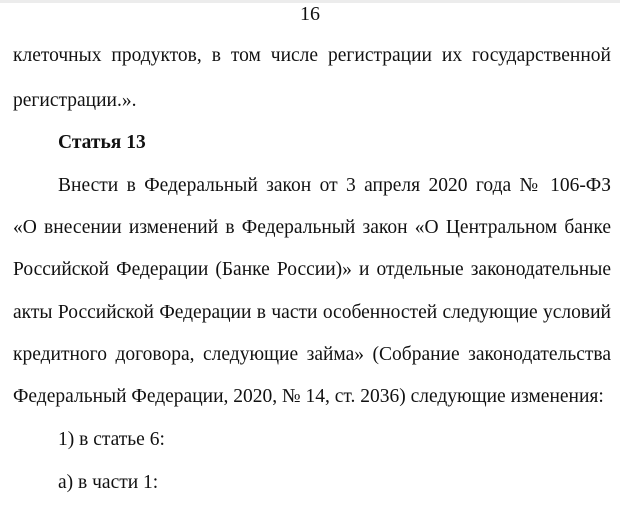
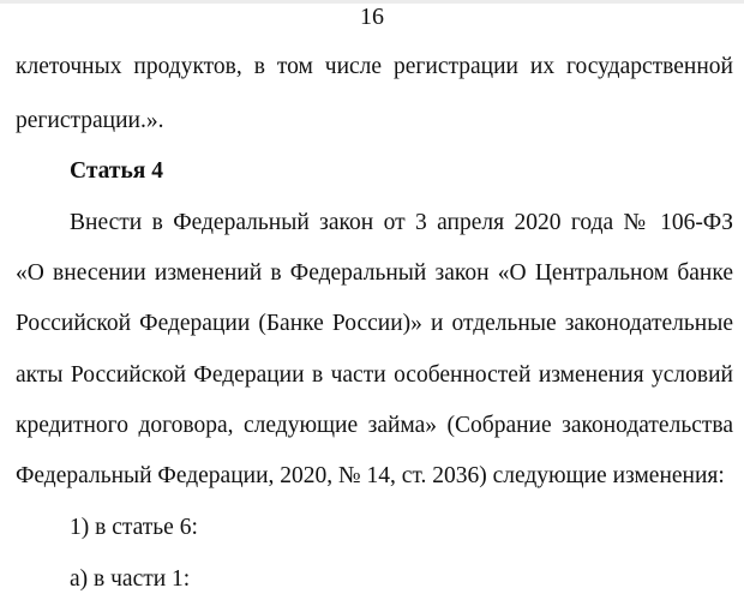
  16
  клеточных продуктов, в том числе регистрации их государственной
  регистрации.».
- Статья 13
+ Статья 4
  Внести в Федеральный закон от 3 апреля 2020 года № 106-ФЗ
  «О внесении изменений в Федеральный закон «О Центральном банке
  Российской Федерации (Банке России)» и отдельные законодательные
- акты Российской Федерации в части особенностей следующие условий
+ акты Российской Федерации в части особенностей изменения условий
  кредитного договора, следующие займа» (Собрание законодательства
  Федеральный Федерации, 2020, № 14, ст. 2036) следующие изменения:
  1) в статье 6:
  а) в части 1:
